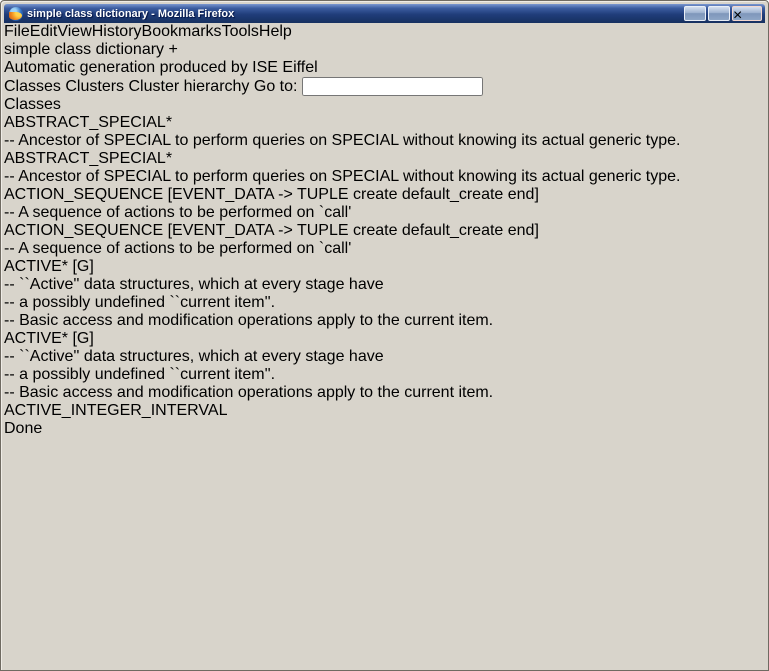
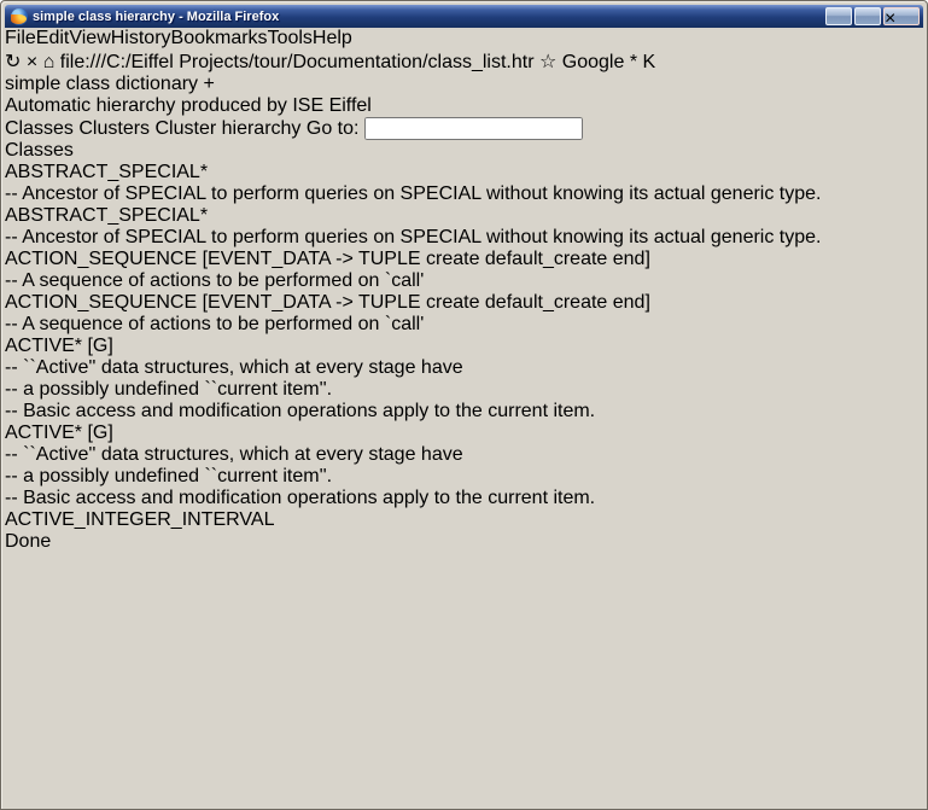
- simple class dictionary - Mozilla Firefox
+ simple class hierarchy - Mozilla Firefox
  ×
  FileEditViewHistoryBookmarksToolsHelp
+ ↻ × ⌂ file:///C:/Eiffel Projects/tour/Documentation/class_list.htr ☆ Google * K
  simple class dictionary +
- Automatic generation produced by ISE Eiffel
+ Automatic hierarchy produced by ISE Eiffel
  Classes Clusters Cluster hierarchy Go to:
  Classes
  ABSTRACT_SPECIAL*
  -- Ancestor of SPECIAL to perform queries on SPECIAL without knowing its actual generic type.
  ABSTRACT_SPECIAL*
  -- Ancestor of SPECIAL to perform queries on SPECIAL without knowing its actual generic type.
  ACTION_SEQUENCE [EVENT_DATA -> TUPLE create default_create end]
  -- A sequence of actions to be performed on `call'
  ACTION_SEQUENCE [EVENT_DATA -> TUPLE create default_create end]
  -- A sequence of actions to be performed on `call'
  ACTIVE* [G]
  -- ``Active'' data structures, which at every stage have
  -- a possibly undefined ``current item''.
  -- Basic access and modification operations apply to the current item.
  ACTIVE* [G]
  -- ``Active'' data structures, which at every stage have
  -- a possibly undefined ``current item''.
  -- Basic access and modification operations apply to the current item.
  ACTIVE_INTEGER_INTERVAL
  Done
